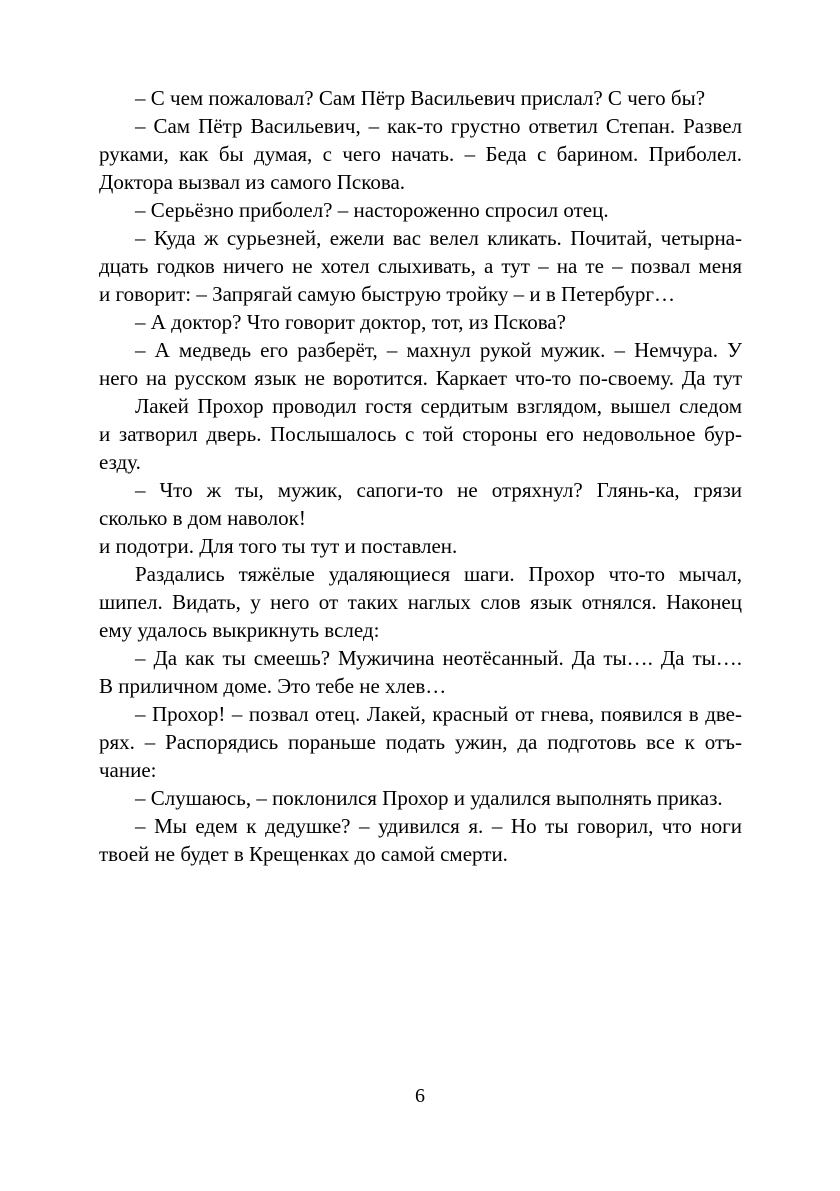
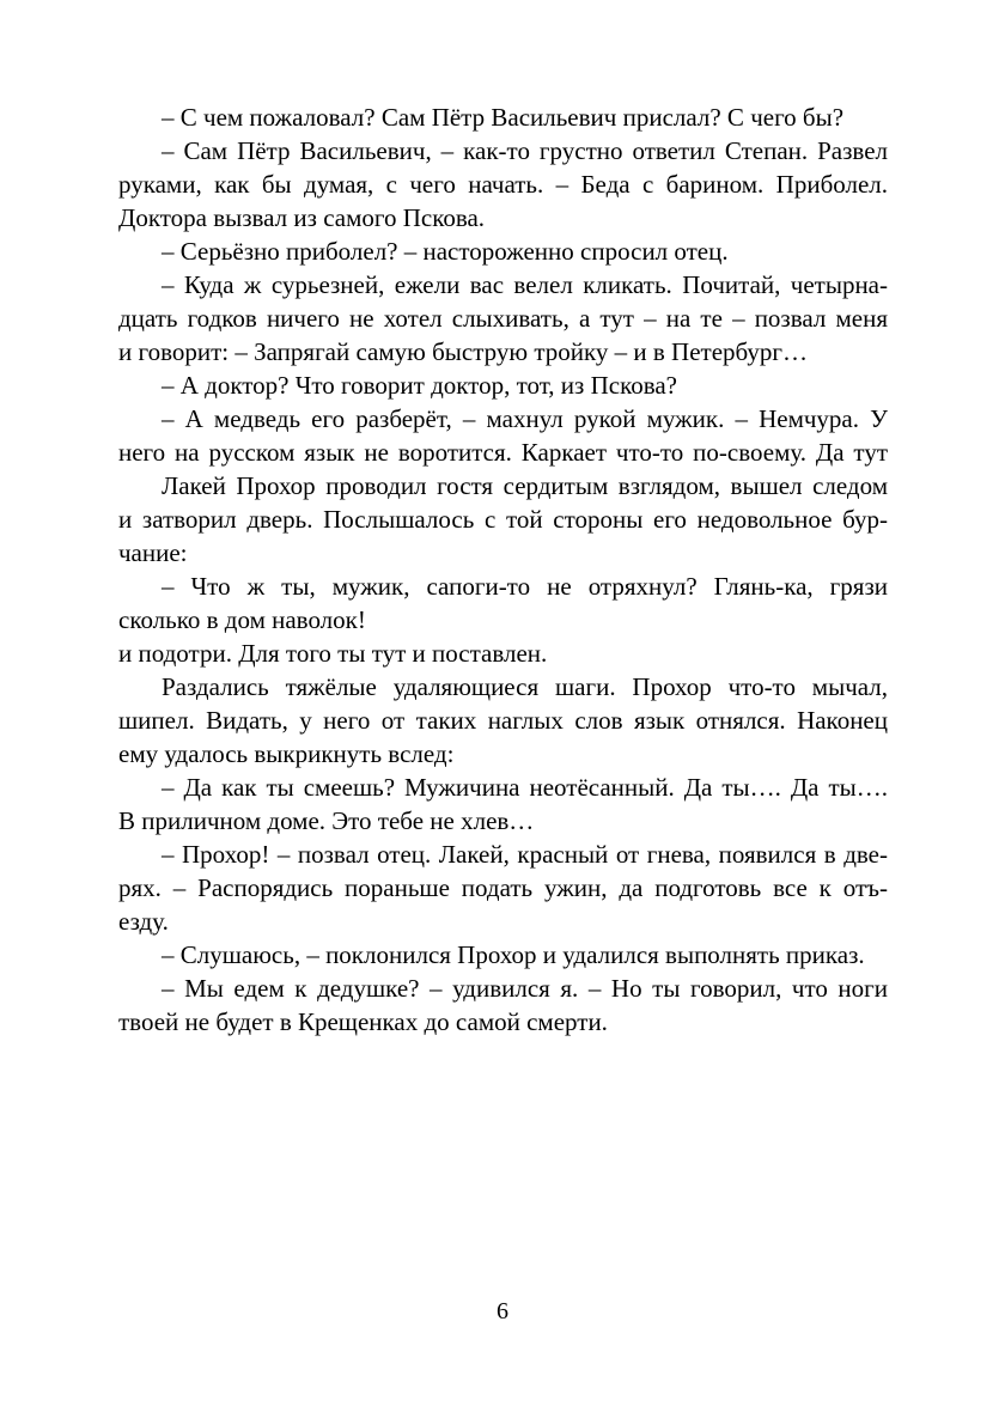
  – С чем пожаловал? Сам Пётр Васильевич прислал? С чего бы?
  – Сам Пётр Васильевич, – как-то грустно ответил Степан. Развел
  руками, как бы думая, с чего начать. – Беда с барином. Приболел.
  Доктора вызвал из самого Пскова.
  – Серьёзно приболел? – настороженно спросил отец.
  – Куда ж сурьезней, ежели вас велел кликать. Почитай, четырна-
  дцать годков ничего не хотел слыхивать, а тут – на те – позвал меня
  и говорит: – Запрягай самую быструю тройку – и в Петербург…
  – А доктор? Что говорит доктор, тот, из Пскова?
  – А медведь его разберёт, – махнул рукой мужик. – Немчура. У
  него на русском язык не воротится. Каркает что-то по-своему. Да тут
  Лакей Прохор проводил гостя сердитым взглядом, вышел следом
  и затворил дверь. Послышалось с той стороны его недовольное бур-
- езду.
+ чание:
  – Что ж ты, мужик, сапоги-то не отряхнул? Глянь-ка, грязи
  сколько в дом наволок!
  и подотри. Для того ты тут и поставлен.
  Раздались тяжёлые удаляющиеся шаги. Прохор что-то мычал,
  шипел. Видать, у него от таких наглых слов язык отнялся. Наконец
  ему удалось выкрикнуть вслед:
  – Да как ты смеешь? Мужичина неотёсанный. Да ты…. Да ты….
  В приличном доме. Это тебе не хлев…
  – Прохор! – позвал отец. Лакей, красный от гнева, появился в две-
  рях. – Распорядись пораньше подать ужин, да подготовь все к отъ-
- чание:
+ езду.
  – Слушаюсь, – поклонился Прохор и удалился выполнять приказ.
  – Мы едем к дедушке? – удивился я. – Но ты говорил, что ноги
  твоей не будет в Крещенках до самой смерти.
  6
